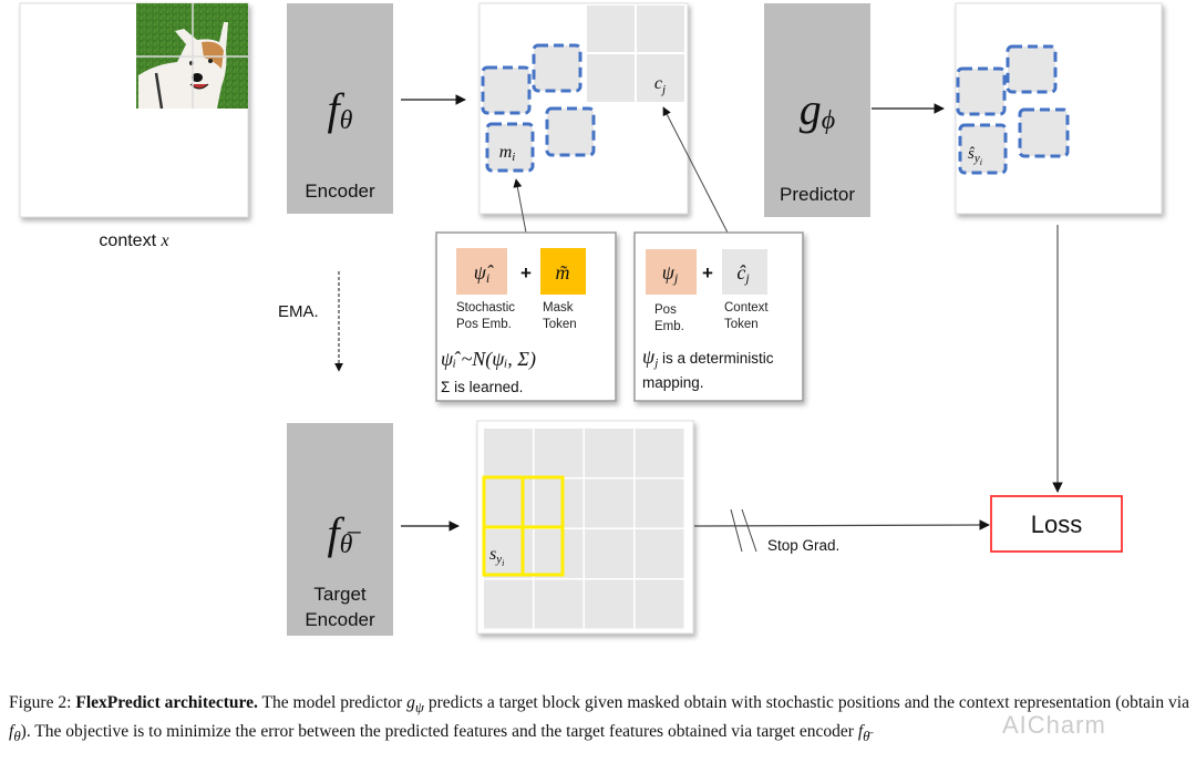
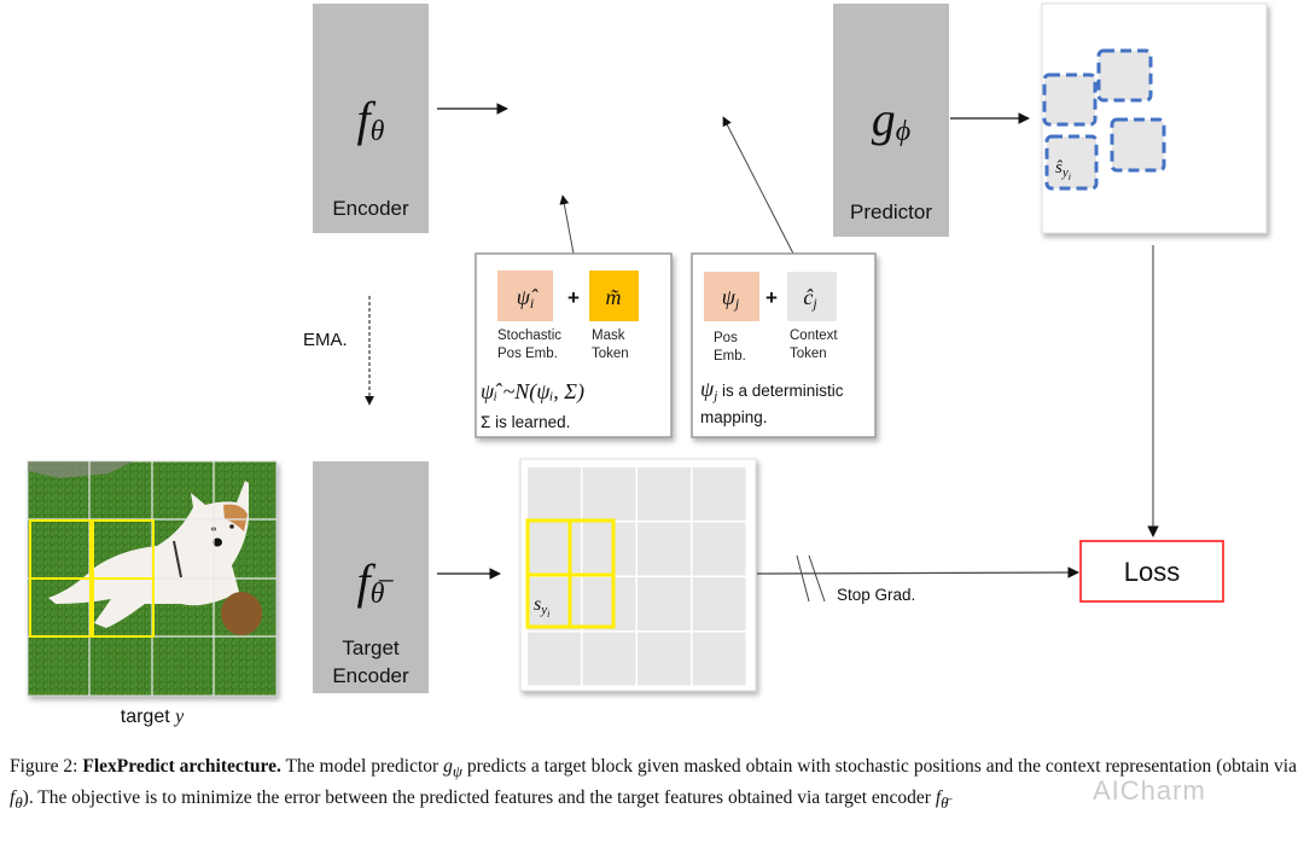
- context x
  fθ
  Encoder
- cj
- mi
  gϕ
  Predictor
  ŝyi
  ψ̂i
  +
  m̃
  Stochastic
  Pos Emb.
  Mask
  Token
  ψ̂ᵢ ~N(ψᵢ, Σ)
  Σ is learned.
  ψj
  +
  ĉj
  Pos
  Emb.
  Context
  Token
  ψj is a deterministic
  mapping.
  EMA.
+ target y
  fθ̅
  Target
  Encoder
  syi
  Stop Grad.
  Loss
  Figure 2: FlexPredict architecture. The model predictor gψ predicts a target block given masked obtain with stochastic positions and the context representation (obtain via fθ). The objective is to minimize the error between the predicted features and the target features obtained via target encoder fθ̄
  AICharm
